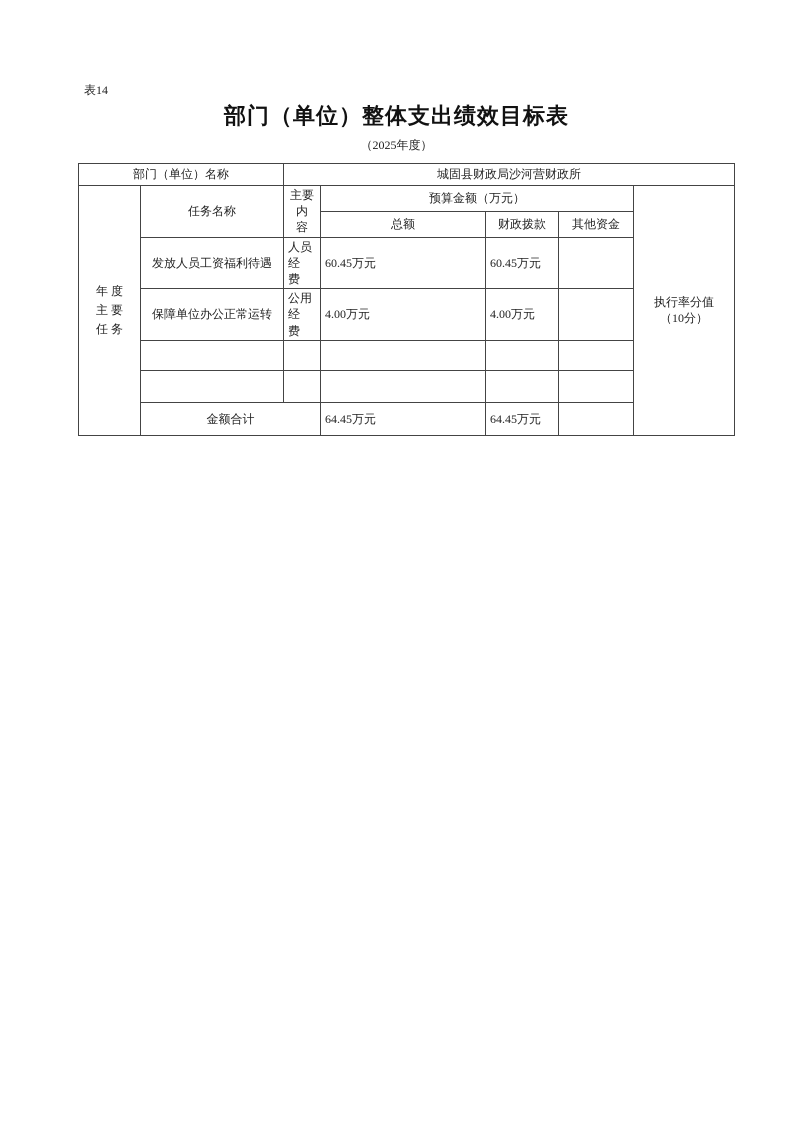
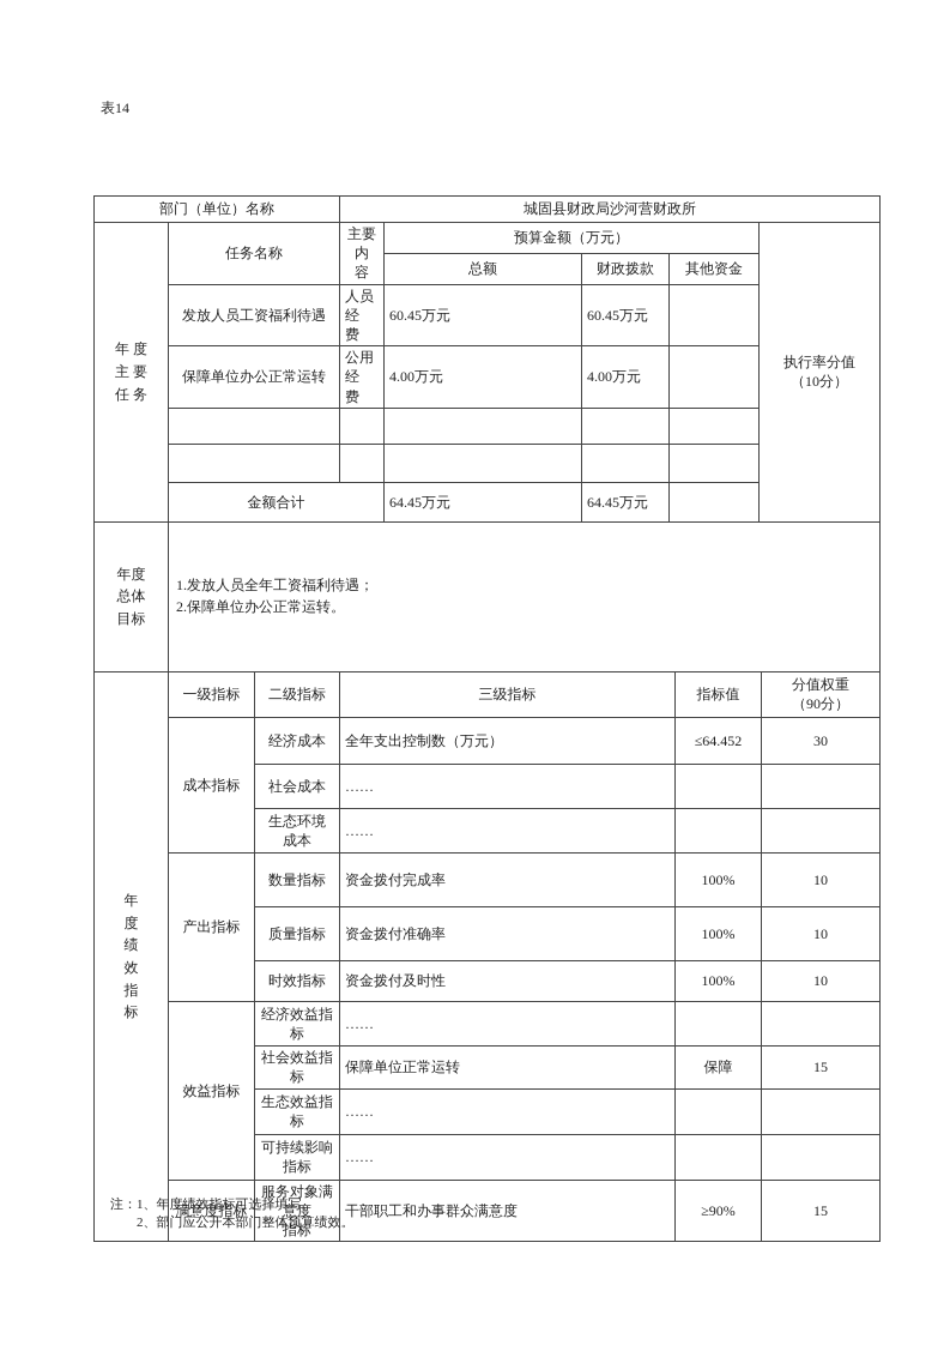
  表14
- 部门（单位）整体支出绩效目标表
- （2025年度）
  部门（单位）名称	城固县财政局沙河营财政所
  年 度 主 要 任 务	任务名称	主要内 容	预算金额（万元）	执行率分值 （10分）
  总额	财政拨款	其他资金
  发放人员工资福利待遇	人员经 费	60.45万元	60.45万元
  保障单位办公正常运转	公用经 费	4.00万元	4.00万元
  金额合计	64.45万元	64.45万元
+ 年度 总体 目标	1.发放人员全年工资福利待遇； 2.保障单位办公正常运转。
+ 年 度 绩 效 指 标	一级指标	二级指标	三级指标	指标值	分值权重 （90分）
+ 成本指标	经济成本	全年支出控制数（万元）	≤64.452	30
+ 社会成本	……
+ 生态环境 成本	……
+ 产出指标	数量指标	资金拨付完成率	100%	10
+ 质量指标	资金拨付准确率	100%	10
+ 时效指标	资金拨付及时性	100%	10
+ 效益指标	经济效益指 标	……
+ 社会效益指 标	保障单位正常运转	保障	15
+ 生态效益指 标	……
+ 可持续影响 指标	……
+ 满意度指标	服务对象满 意度 指标	干部职工和办事群众满意度	≥90%	15
+ 注：1、年度绩效指标可选择填写。
+ 2、部门应公开本部门整体预算绩效。
